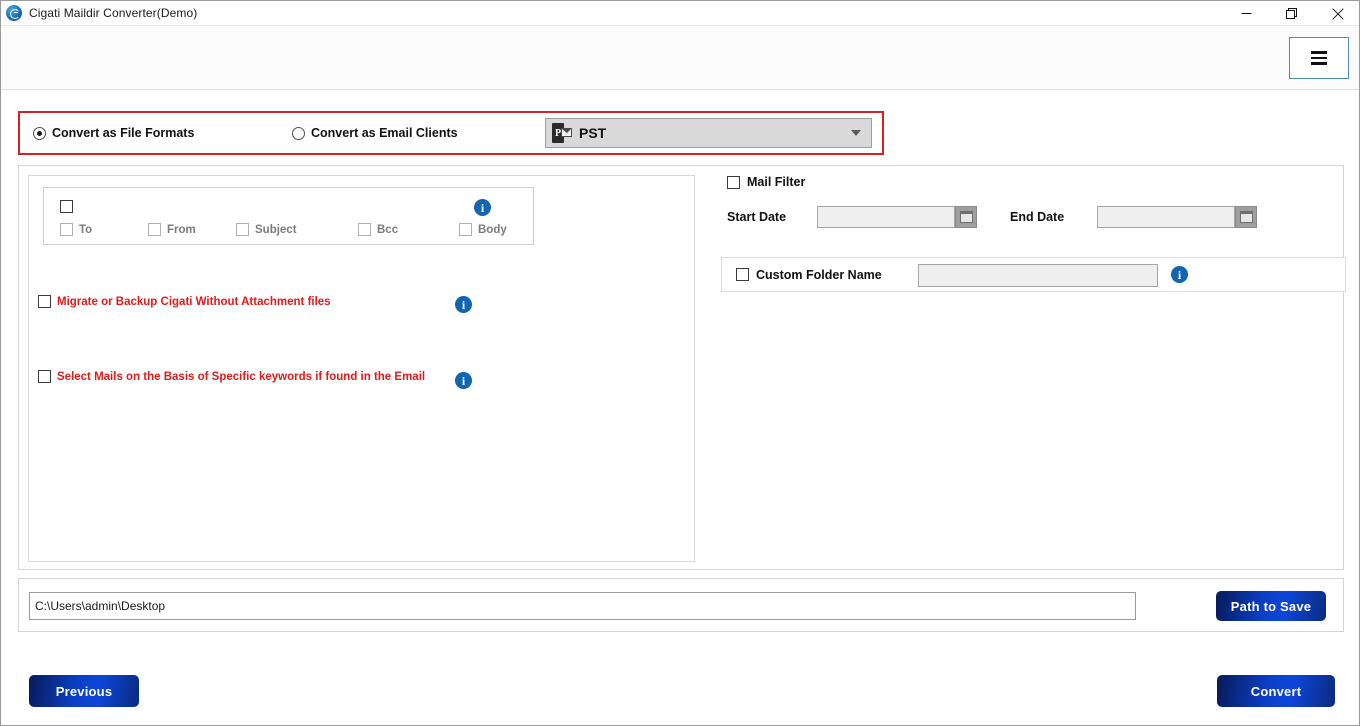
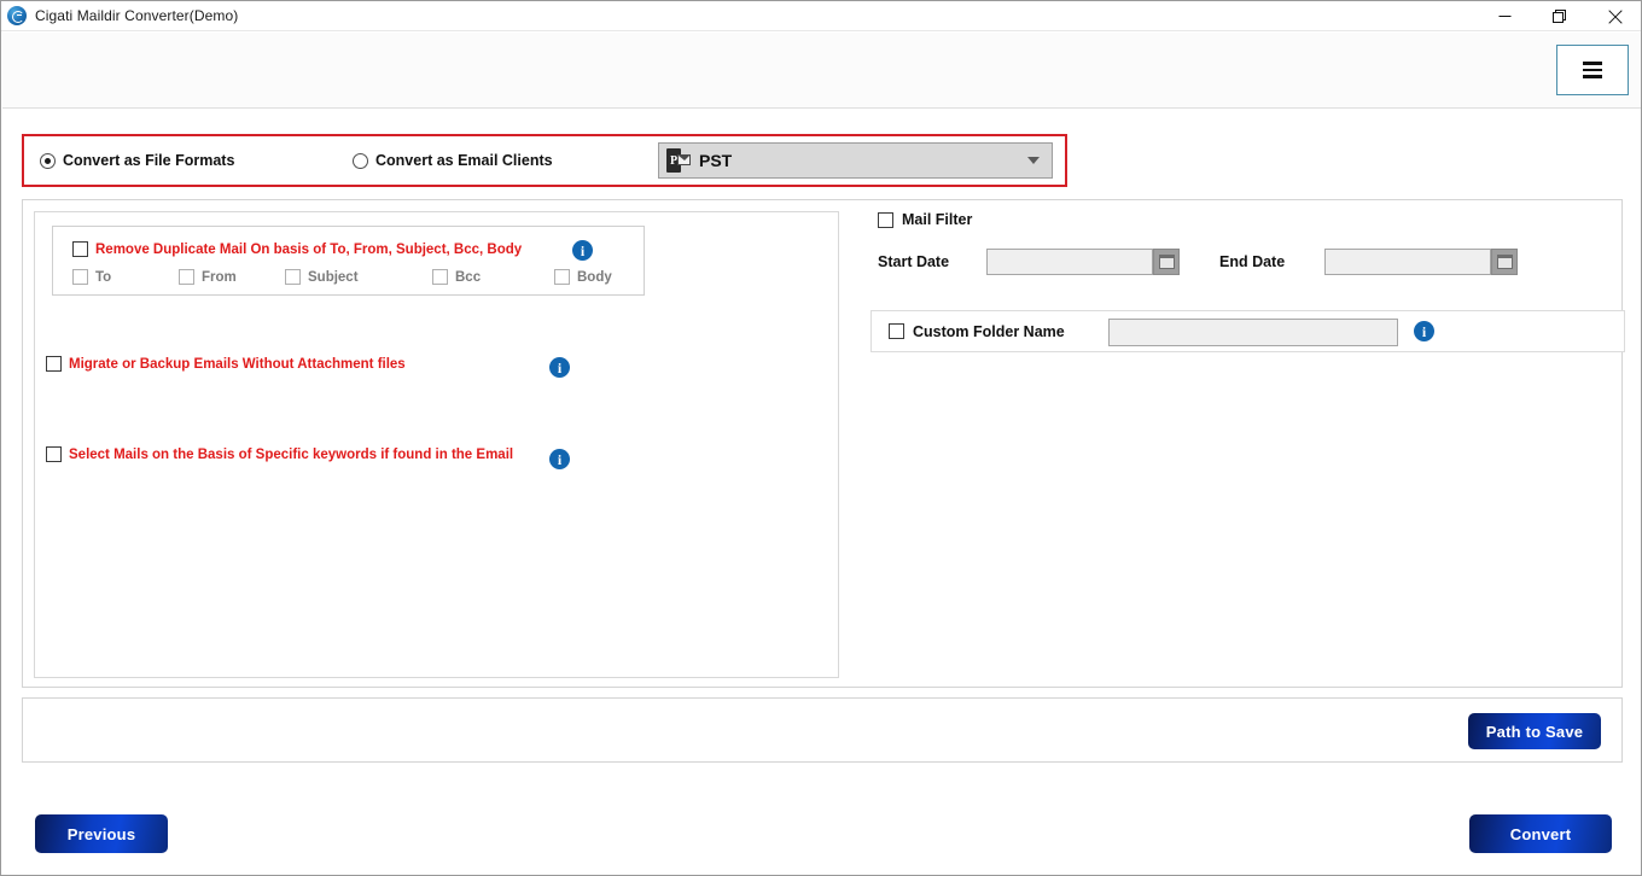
  Cigati Maildir Converter(Demo)
  Convert as File Formats
  Convert as Email Clients
  P
  PST
+ Remove Duplicate Mail On basis of To, From, Subject, Bcc, Body
  i
  To
  From
  Subject
  Bcc
  Body
- Migrate or Backup Cigati Without Attachment files
+ Migrate or Backup Emails Without Attachment files
  i
  Select Mails on the Basis of Specific keywords if found in the Email
  i
  Mail Filter
  Start Date
  End Date
  Custom Folder Name
  i
- C:\Users\admin\Desktop
  Path to Save
  Previous
  Convert
